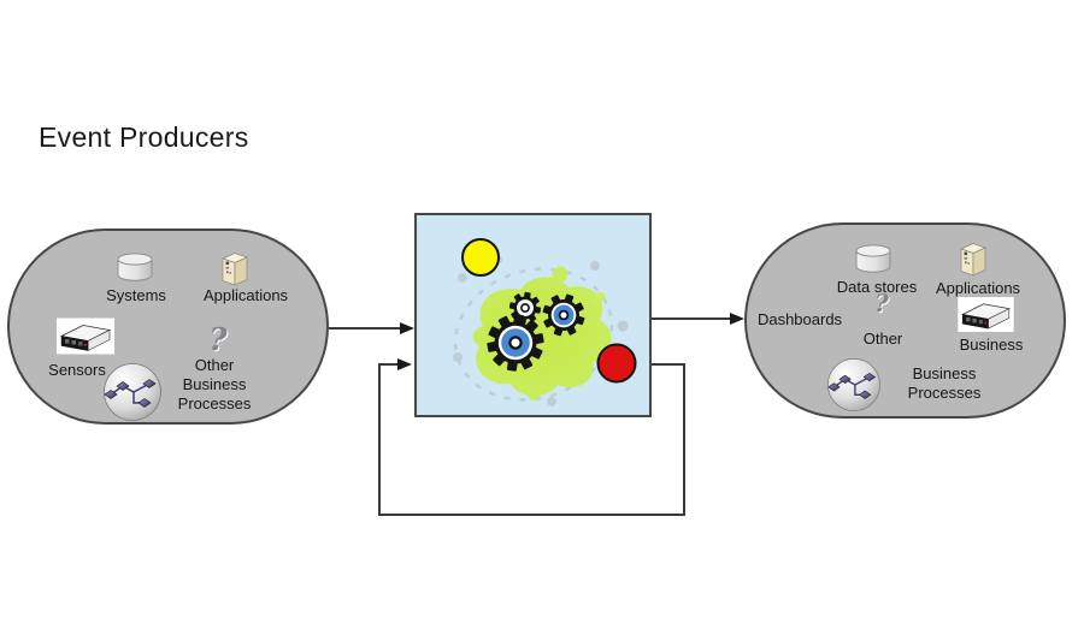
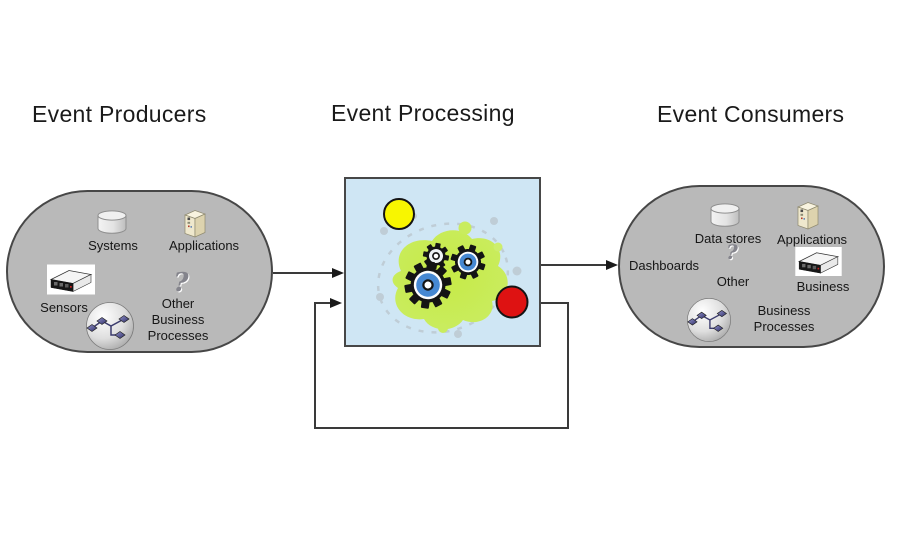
  Event Producers
+ Event Processing
+ Event Consumers
  Systems
  Applications
  Sensors
  ?
  Other
  Business
  Processes
  Data stores
  Applications
  Dashboards
  ?
  Other
  Business
  Business
  Processes
